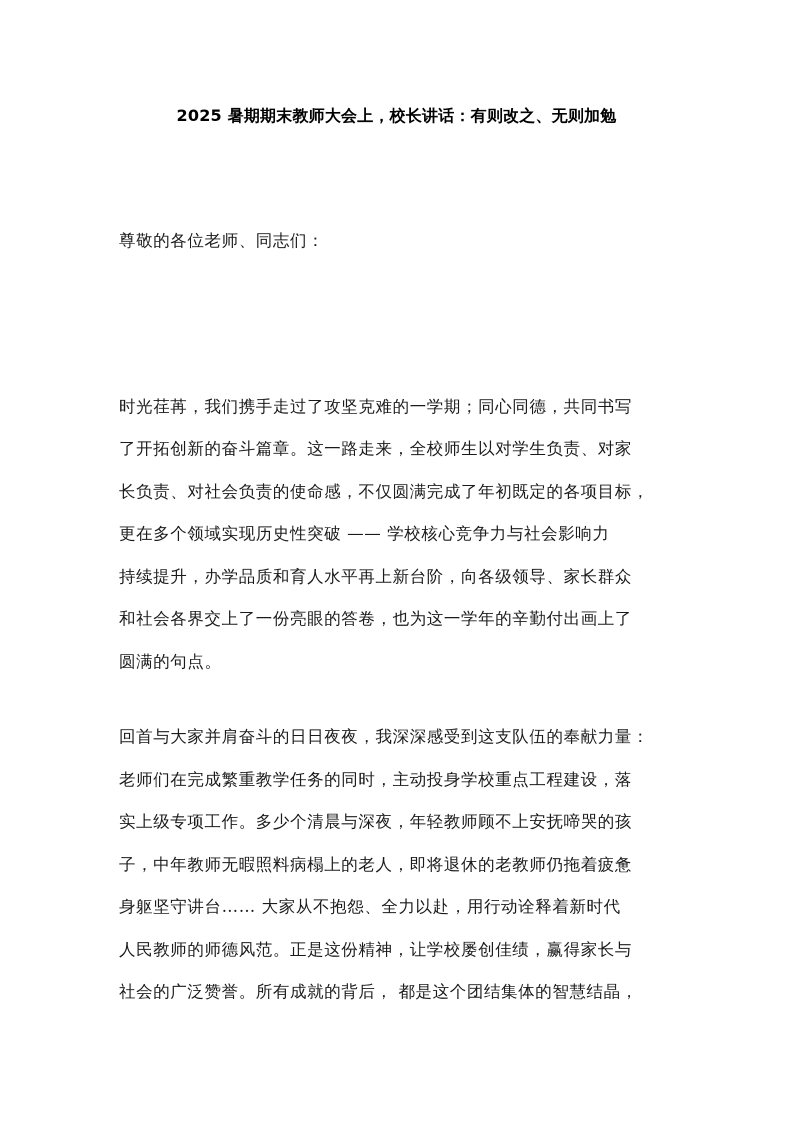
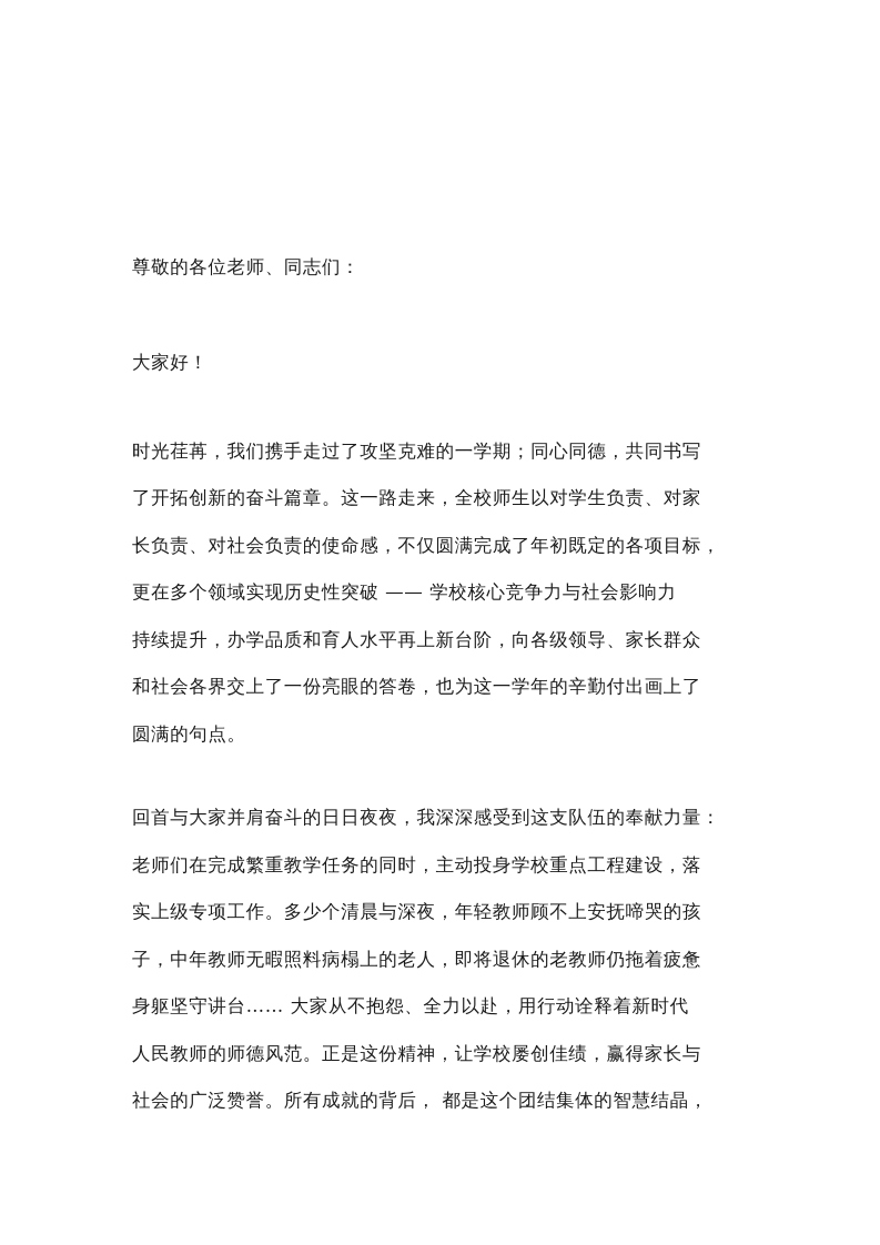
- 2025 暑期期末教师大会上，校长讲话：有则改之、无则加勉
  尊敬的各位老师、同志们：
+ 大家好！
  时光荏苒，我们携手走过了攻坚克难的一学期；同心同德，共同书写
  了开拓创新的奋斗篇章。这一路走来，全校师生以对学生负责、对家
  长负责、对社会负责的使命感，不仅圆满完成了年初既定的各项目标，
  更在多个领域实现历史性突破 —— 学校核心竞争力与社会影响力
  持续提升，办学品质和育人水平再上新台阶，向各级领导、家长群众
  和社会各界交上了一份亮眼的答卷，也为这一学年的辛勤付出画上了
  圆满的句点。
  回首与大家并肩奋斗的日日夜夜，我深深感受到这支队伍的奉献力量：
  老师们在完成繁重教学任务的同时，主动投身学校重点工程建设，落
  实上级专项工作。多少个清晨与深夜，年轻教师顾不上安抚啼哭的孩
  子，中年教师无暇照料病榻上的老人，即将退休的老教师仍拖着疲惫
  身躯坚守讲台…… 大家从不抱怨、全力以赴，用行动诠释着新时代
  人民教师的师德风范。正是这份精神，让学校屡创佳绩，赢得家长与
  社会的广泛赞誉。所有成就的背后， 都是这个团结集体的智慧结晶，
